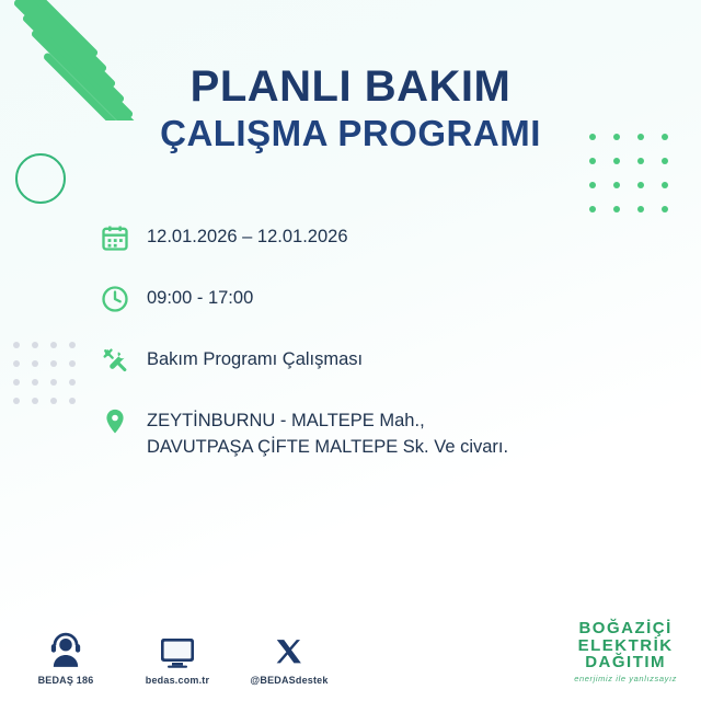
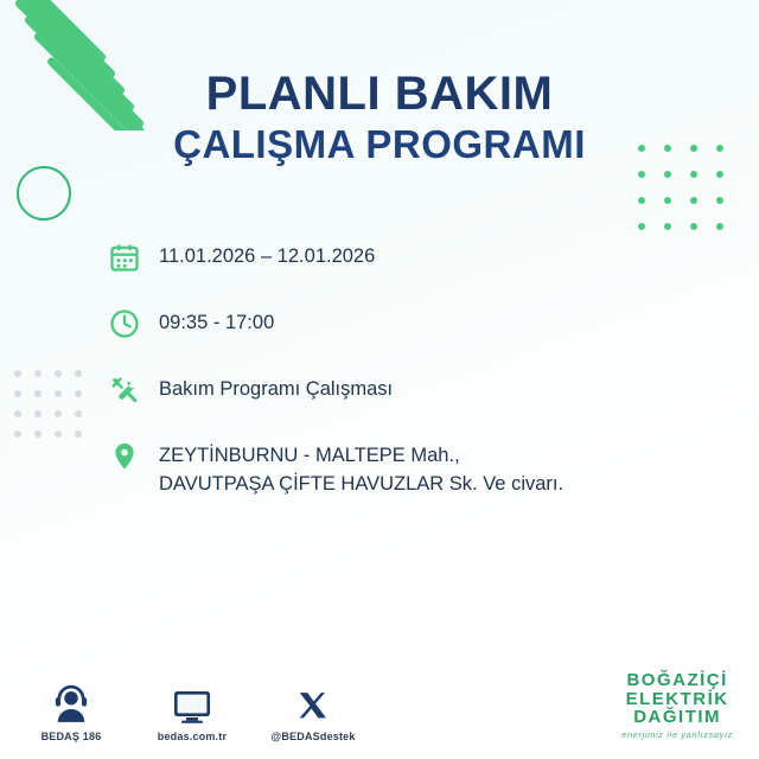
  PLANLI BAKIM
  ÇALIŞMA PROGRAMI
- 12.01.2026 – 12.01.2026
+ 11.01.2026 – 12.01.2026
- 09:00 - 17:00
+ 09:35 - 17:00
  Bakım Programı Çalışması
  ZEYTİNBURNU - MALTEPE Mah.,
- DAVUTPAŞA ÇİFTE MALTEPE Sk. Ve civarı.
+ DAVUTPAŞA ÇİFTE HAVUZLAR Sk. Ve civarı.
  BEDAŞ 186
  bedas.com.tr
  @BEDASdestek
  BOĞAZİÇİ
  ELEKTRİK
  DAĞITIM
  enerjimiz ile yanlızsayız
